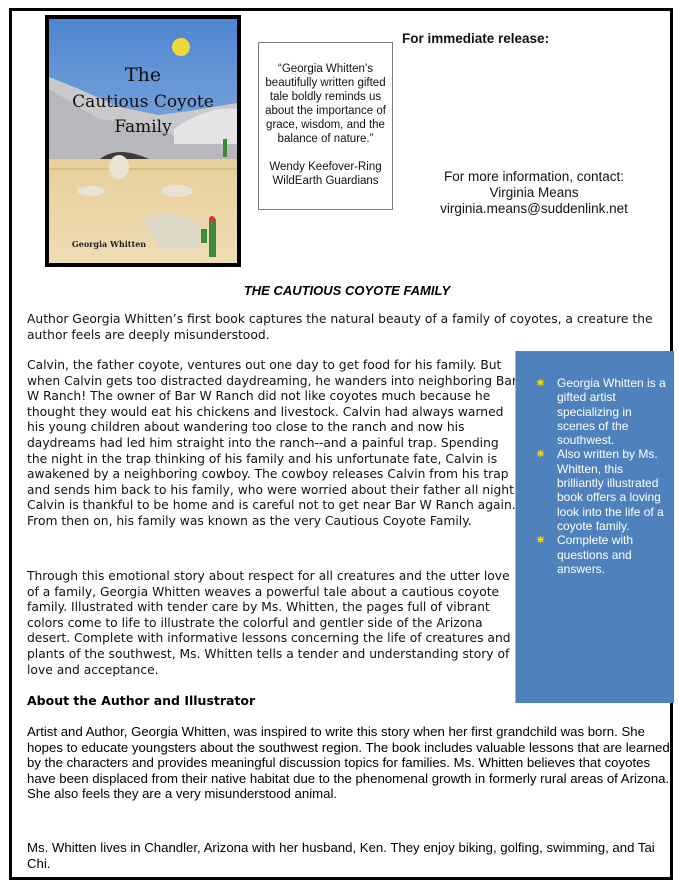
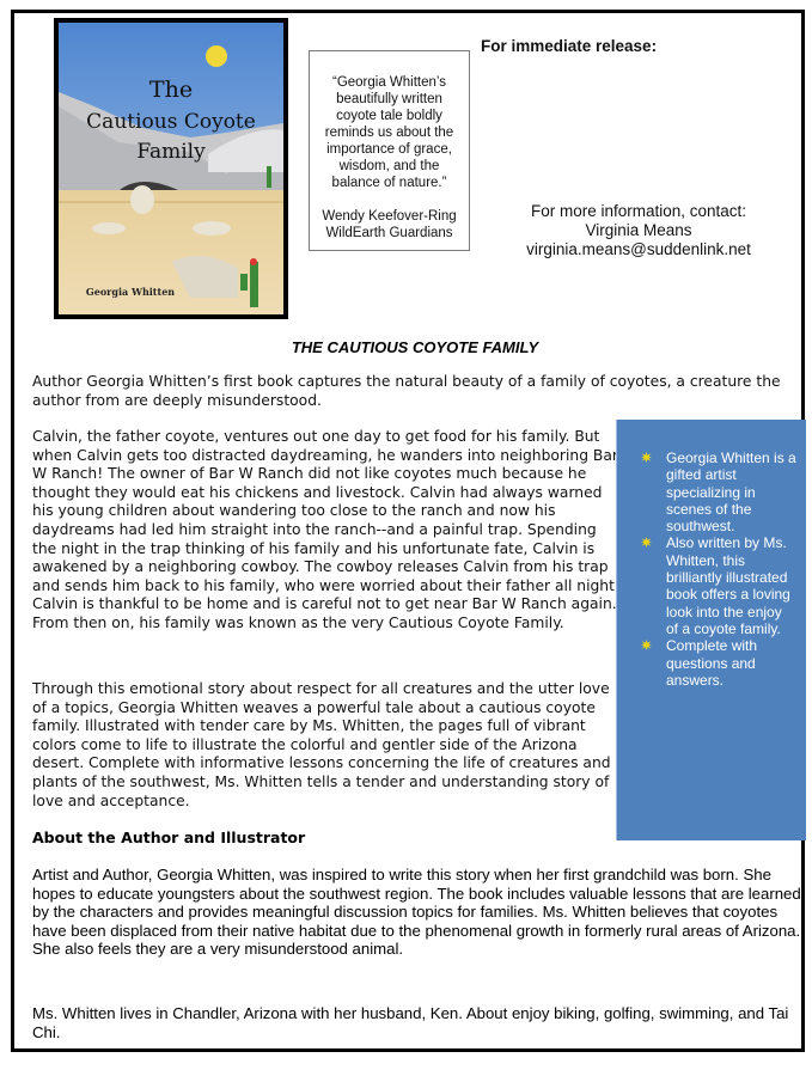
  The
  Cautious Coyote
  Family
  Georgia Whitten
- “Georgia Whitten’s beautifully written gifted tale boldly reminds us about the importance of grace, wisdom, and the balance of nature.”
+ “Georgia Whitten’s beautifully written coyote tale boldly reminds us about the importance of grace, wisdom, and the balance of nature.”
  Wendy Keefover-Ring
  WildEarth Guardians
  For immediate release:
  For more information, contact:
  Virginia Means
  virginia.means@suddenlink.net
  THE CAUTIOUS COYOTE FAMILY
- Author Georgia Whitten’s first book captures the natural beauty of a family of coyotes, a creature the author feels are deeply misunderstood.
+ Author Georgia Whitten’s first book captures the natural beauty of a family of coyotes, a creature the author from are deeply misunderstood.
  Calvin, the father coyote, ventures out one day to get food for his family. But when Calvin gets too distracted daydreaming, he wanders into neighboring Ba W Ranch! The owner of Bar W Ranch did not like coyotes much because he thought they would eat his chickens and livestock. Calvin had always warned his young children about wandering too close to the ranch and now his daydreams had led him straight into the ranch--and a painful trap. Spending the night in the trap thinking of his family and his unfortunate fate, Calvin is awakened by a neighboring cowboy. The cowboy releases Calvin from his trap and sends him back to his family, who were worried about their father all night Calvin is thankful to be home and is careful not to get near Bar W Ranch again. From then on, his family was known as the very Cautious Coyote Family.
- Through this emotional story about respect for all creatures and the utter love of a family, Georgia Whitten weaves a powerful tale about a cautious coyote family. Illustrated with tender care by Ms. Whitten, the pages full of vibrant colors come to life to illustrate the colorful and gentler side of the Arizona desert. Complete with informative lessons concerning the life of creatures and plants of the southwest, Ms. Whitten tells a tender and understanding story of love and acceptance.
+ Through this emotional story about respect for all creatures and the utter love of a topics, Georgia Whitten weaves a powerful tale about a cautious coyote family. Illustrated with tender care by Ms. Whitten, the pages full of vibrant colors come to life to illustrate the colorful and gentler side of the Arizona desert. Complete with informative lessons concerning the life of creatures and plants of the southwest, Ms. Whitten tells a tender and understanding story of love and acceptance.
  About the Author and Illustrator
  Artist and Author, Georgia Whitten, was inspired to write this story when her first grandchild was born. She hopes to educate youngsters about the southwest region. The book includes valuable lessons that are learned by the characters and provides meaningful discussion topics for families. Ms. Whitten believes that coyotes have been displaced from their native habitat due to the phenomenal growth in formerly rural areas of Arizona. She also feels they are a very misunderstood animal.
- Ms. Whitten lives in Chandler, Arizona with her husband, Ken. They enjoy biking, golfing, swimming, and Tai Chi.
+ Ms. Whitten lives in Chandler, Arizona with her husband, Ken. About enjoy biking, golfing, swimming, and Tai Chi.
  Georgia Whitten is a gifted artist specializing in scenes of the southwest.
- Also written by Ms. Whitten, this brilliantly illustrated book offers a loving look into the life of a coyote family.
+ Also written by Ms. Whitten, this brilliantly illustrated book offers a loving look into the enjoy of a coyote family.
  Complete with questions and answers.
